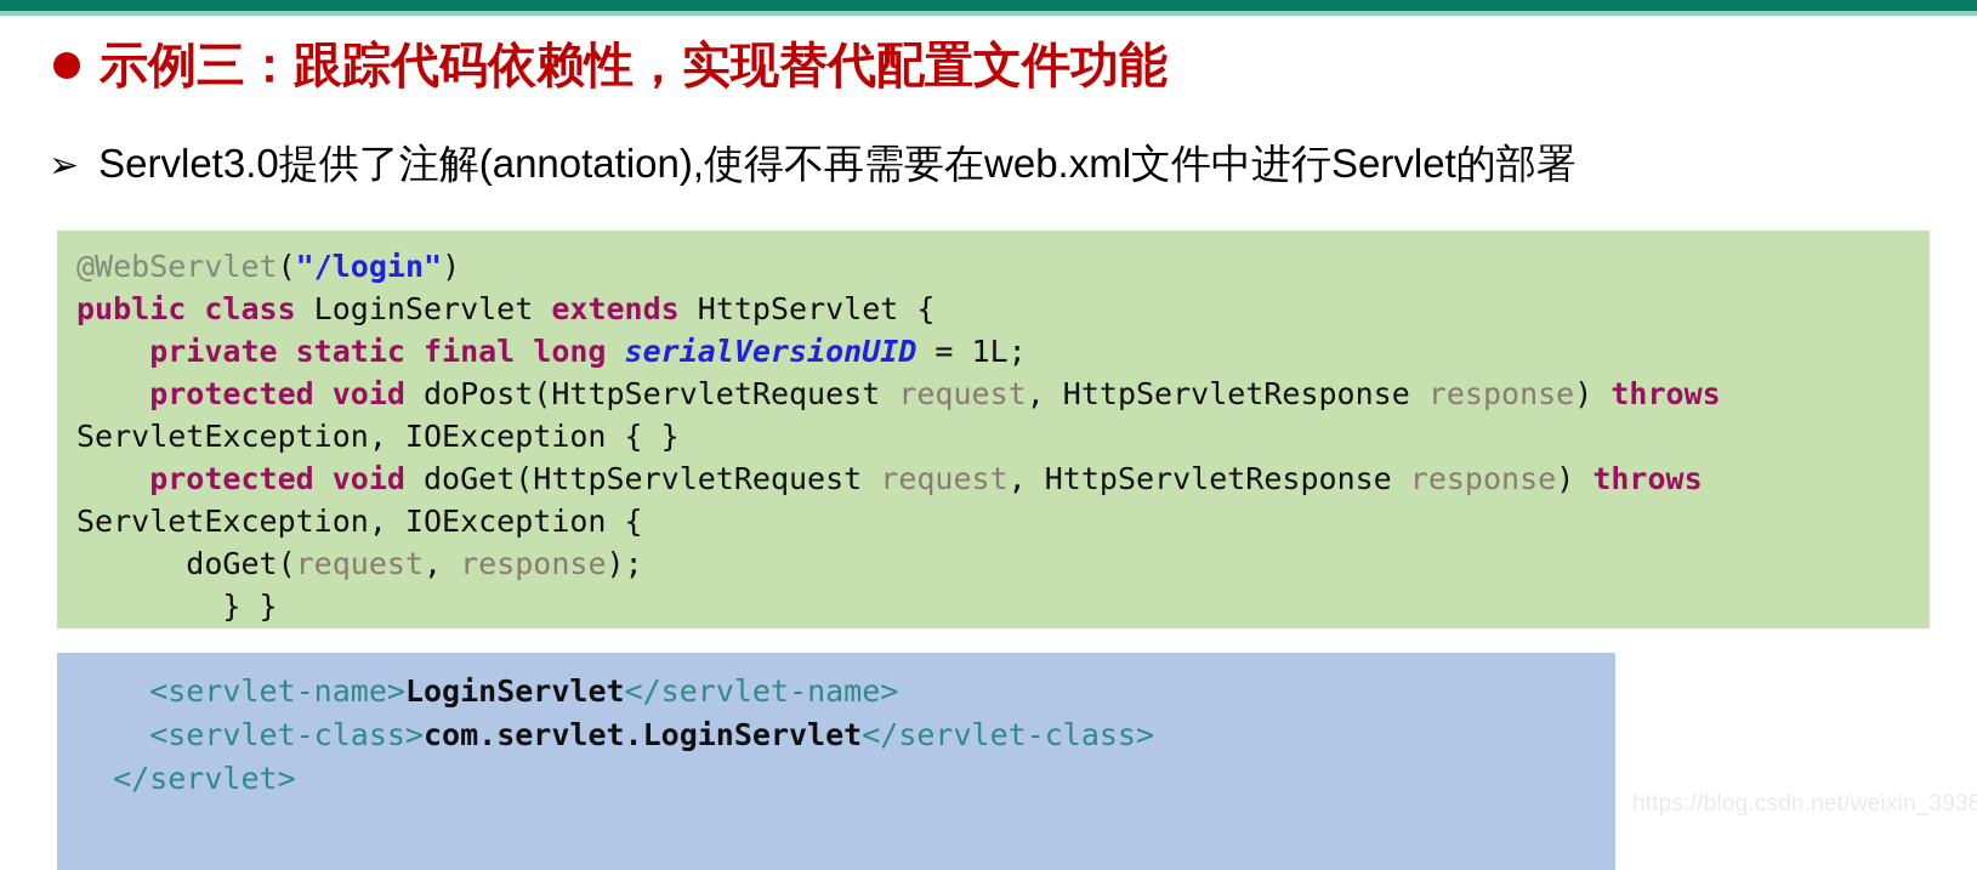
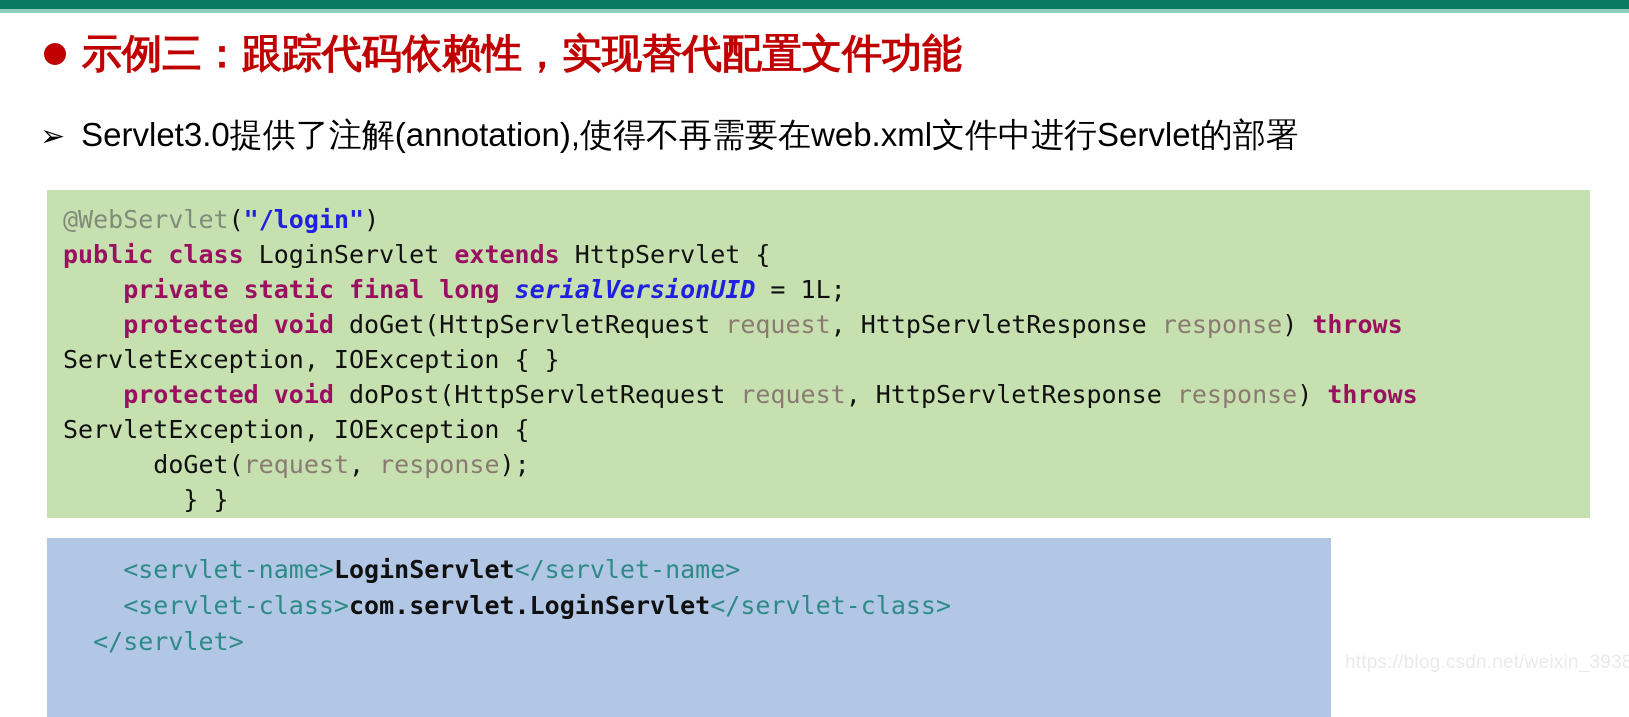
  示例三：跟踪代码依赖性，实现替代配置文件功能
  ➢
  Servlet3.0提供了注解(annotation),使得不再需要在web.xml文件中进行Servlet的部署
  @WebServlet("/login")
  public class LoginServlet extends HttpServlet {
  private static final long serialVersionUID = 1L;
- protected void doPost(HttpServletRequest request, HttpServletResponse response) throws
+ protected void doGet(HttpServletRequest request, HttpServletResponse response) throws
  ServletException, IOException { }
- protected void doGet(HttpServletRequest request, HttpServletResponse response) throws
+ protected void doPost(HttpServletRequest request, HttpServletResponse response) throws
  ServletException, IOException {
  doGet(request, response);
  } }
  <servlet-name>LoginServlet</servlet-name>
  <servlet-class>com.servlet.LoginServlet</servlet-class>
  </servlet>
